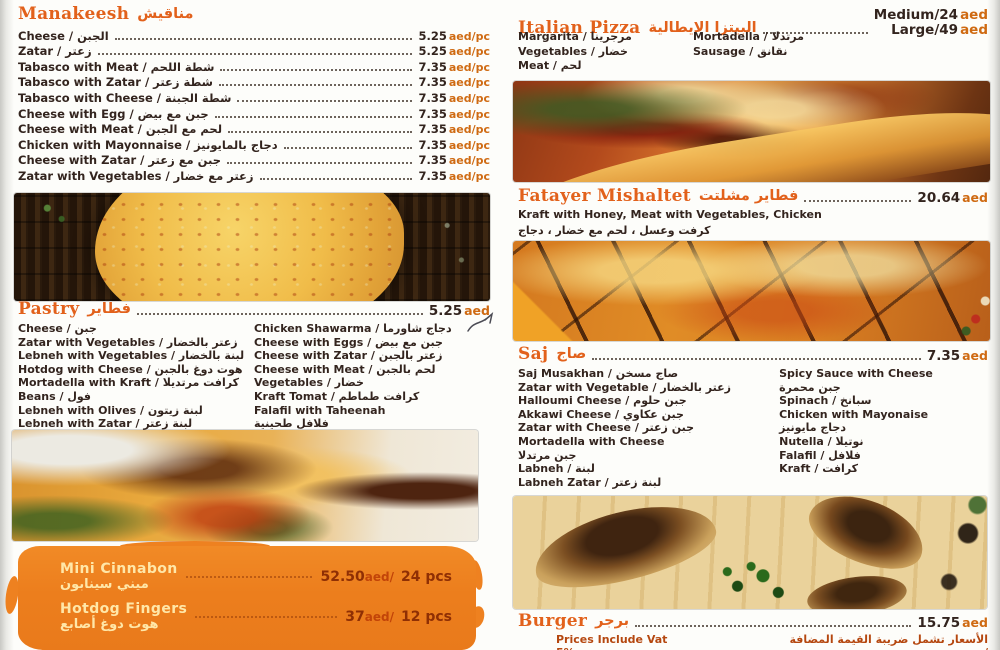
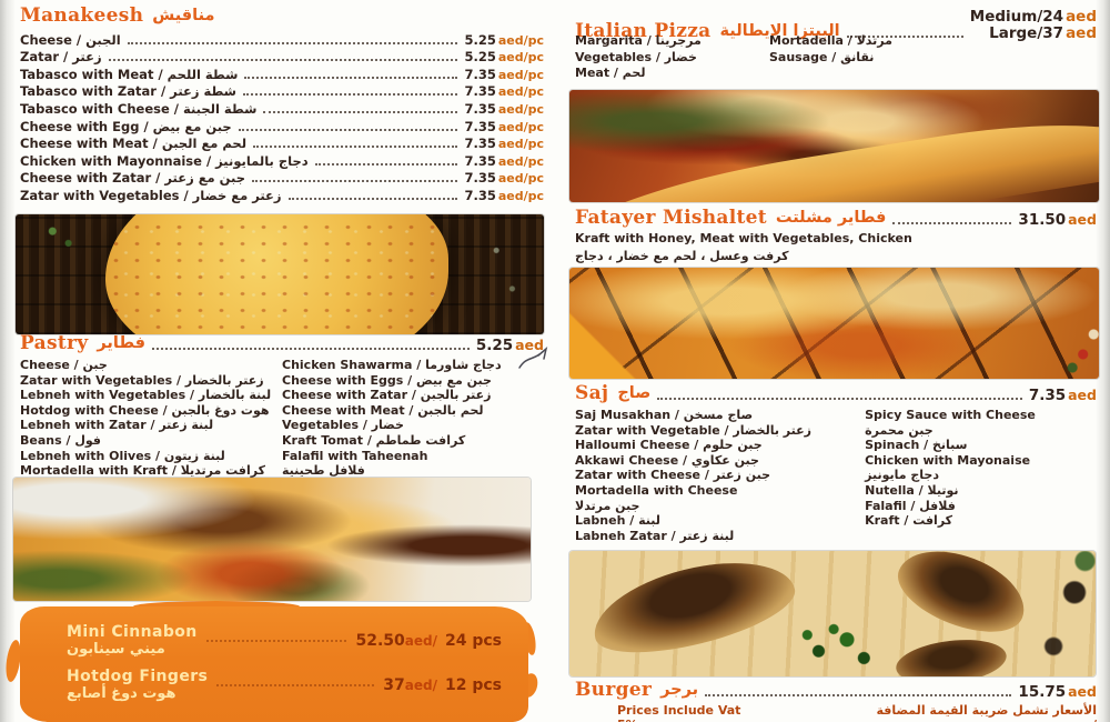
  Manakeesh
  مناقيش
  Cheese / الجبن
  5.25 aed/pc
  Zatar / زعتر
  5.25 aed/pc
  Tabasco with Meat / شطة اللحم
  7.35 aed/pc
  Tabasco with Zatar / شطة زعتر
  7.35 aed/pc
  Tabasco with Cheese / شطة الجبنة
  7.35 aed/pc
  Cheese with Egg / جبن مع بيض
  7.35 aed/pc
  Cheese with Meat / لحم مع الجبن
  7.35 aed/pc
  Chicken with Mayonnaise / دجاج بالمايونيز
  7.35 aed/pc
  Cheese with Zatar / جبن مع زعتر
  7.35 aed/pc
  Zatar with Vegetables / زعتر مع خضار
  7.35 aed/pc
  Pastry
  فطاير
  5.25 aed
  Cheese / جبن
  Zatar with Vegetables / زعتر بالخضار
  Lebneh with Vegetables / لبنة بالخضار
  Hotdog with Cheese / هوت دوغ بالجبن
- Mortadella with Kraft / كرافت مرتديلا
+ Lebneh with Zatar / لبنة زعتر
  Beans / فول
  Lebneh with Olives / لبنة زيتون
- Lebneh with Zatar / لبنة زعتر
+ Mortadella with Kraft / كرافت مرتديلا
  Chicken Shawarma / دجاج شاورما
  Cheese with Eggs / جبن مع بيض
  Cheese with Zatar / زعتر بالجبن
  Cheese with Meat / لحم بالجبن
  Vegetables / خضار
  Kraft Tomat / كرافت طماطم
  Falafil with Taheenah
  فلافل طحينية
  Mini Cinnabon
  ميني سينابون
  52.50aed/ 24 pcs
  Hotdog Fingers
  هوت دوغ أصابع
  37aed/ 12 pcs
  Italian Pizza
  البيتزا الايطالية
  Medium/24 aed
- Large/49 aed
+ Large/37 aed
  Margarita / مرجرينا
  Vegetables / خضار
  Meat / لحم
  Mortadella / مرتدلا
  Sausage / نقانق
  Fatayer Mishaltet
  فطاير مشلتت
- 20.64 aed
+ 31.50 aed
  Kraft with Honey, Meat with Vegetables, Chicken
  كرفت وعسل ، لحم مع خضار ، دجاج
  Saj
  صاج
  7.35 aed
  Saj Musakhan / صاج مسخن
  Zatar with Vegetable / زعتر بالخضار
  Halloumi Cheese / جبن حلوم
  Akkawi Cheese / جبن عكاوي
  Zatar with Cheese / جبن زعتر
  Mortadella with Cheese
  جبن مرتدلا
  Labneh / لبنة
  Labneh Zatar / لبنة زعتر
  Spicy Sauce with Cheese
  جبن محمرة
  Spinach / سبانخ
  Chicken with Mayonaise
  دجاج مايونيز
  Nutella / نوتيلا
  Falafil / فلافل
  Kraft / كرافت
  Burger
  برجر
  15.75 aed
  Prices Include Vat
  الأسعار تشمل ضريبة القيمة المضافة
